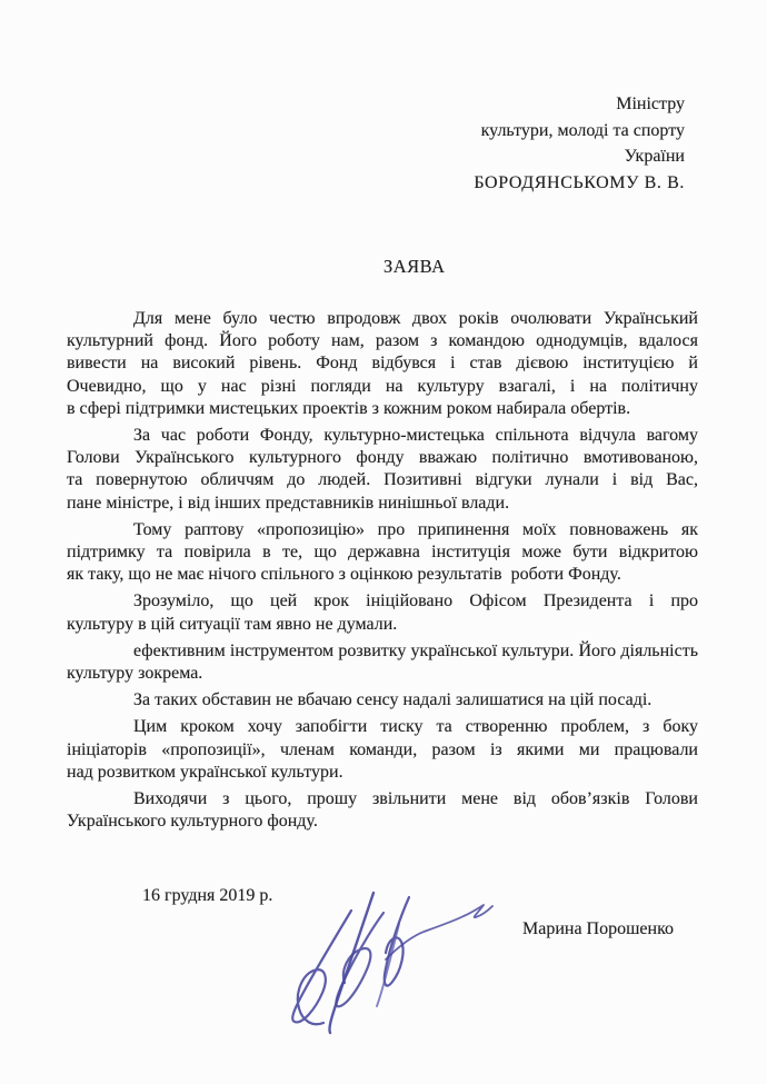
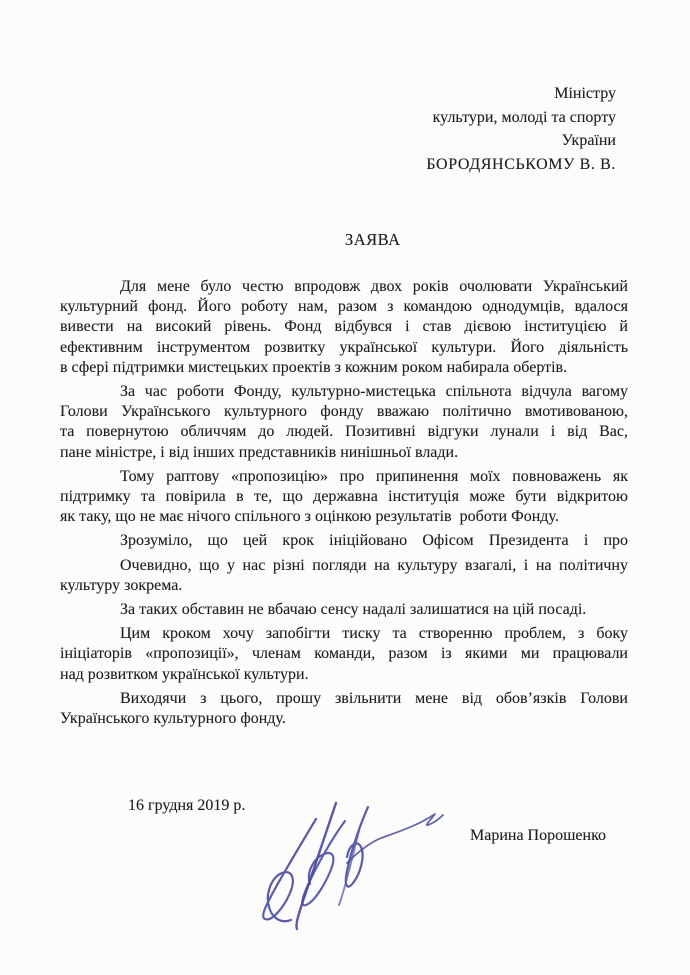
  Міністру
  культури, молоді та спорту
  України
  БОРОДЯНСЬКОМУ В. В.
  ЗАЯВА
  Для мене було честю впродовж двох років очолювати Український
  культурний фонд. Його роботу нам, разом з командою однодумців, вдалося
  вивести на високий рівень. Фонд відбувся і став дієвою інституцією й
- Очевидно, що у нас різні погляди на культуру взагалі, і на політичну
+ ефективним інструментом розвитку української культури. Його діяльність
  в сфері підтримки мистецьких проектів з кожним роком набирала обертів.
  За час роботи Фонду, культурно-мистецька спільнота відчула вагому
  Голови Українського культурного фонду вважаю політично вмотивованою,
  та повернутою обличчям до людей. Позитивні відгуки лунали і від Вас,
  пане міністре, і від інших представників нинішньої влади.
  Тому раптову «пропозицію» про припинення моїх повноважень як
  підтримку та повірила в те, що державна інституція може бути відкритою
  як таку, що не має нічого спільного з оцінкою результатів роботи Фонду.
  Зрозуміло, що цей крок ініційовано Офісом Президента і про
- культуру в цій ситуації там явно не думали.
- ефективним інструментом розвитку української культури. Його діяльність
+ Очевидно, що у нас різні погляди на культуру взагалі, і на політичну
  культуру зокрема.
  За таких обставин не вбачаю сенсу надалі залишатися на цій посаді.
  Цим кроком хочу запобігти тиску та створенню проблем, з боку
  ініціаторів «пропозиції», членам команди, разом із якими ми працювали
  над розвитком української культури.
  Виходячи з цього, прошу звільнити мене від обов’язків Голови
  Українського культурного фонду.
  16 грудня 2019 р.
  Марина Порошенко
